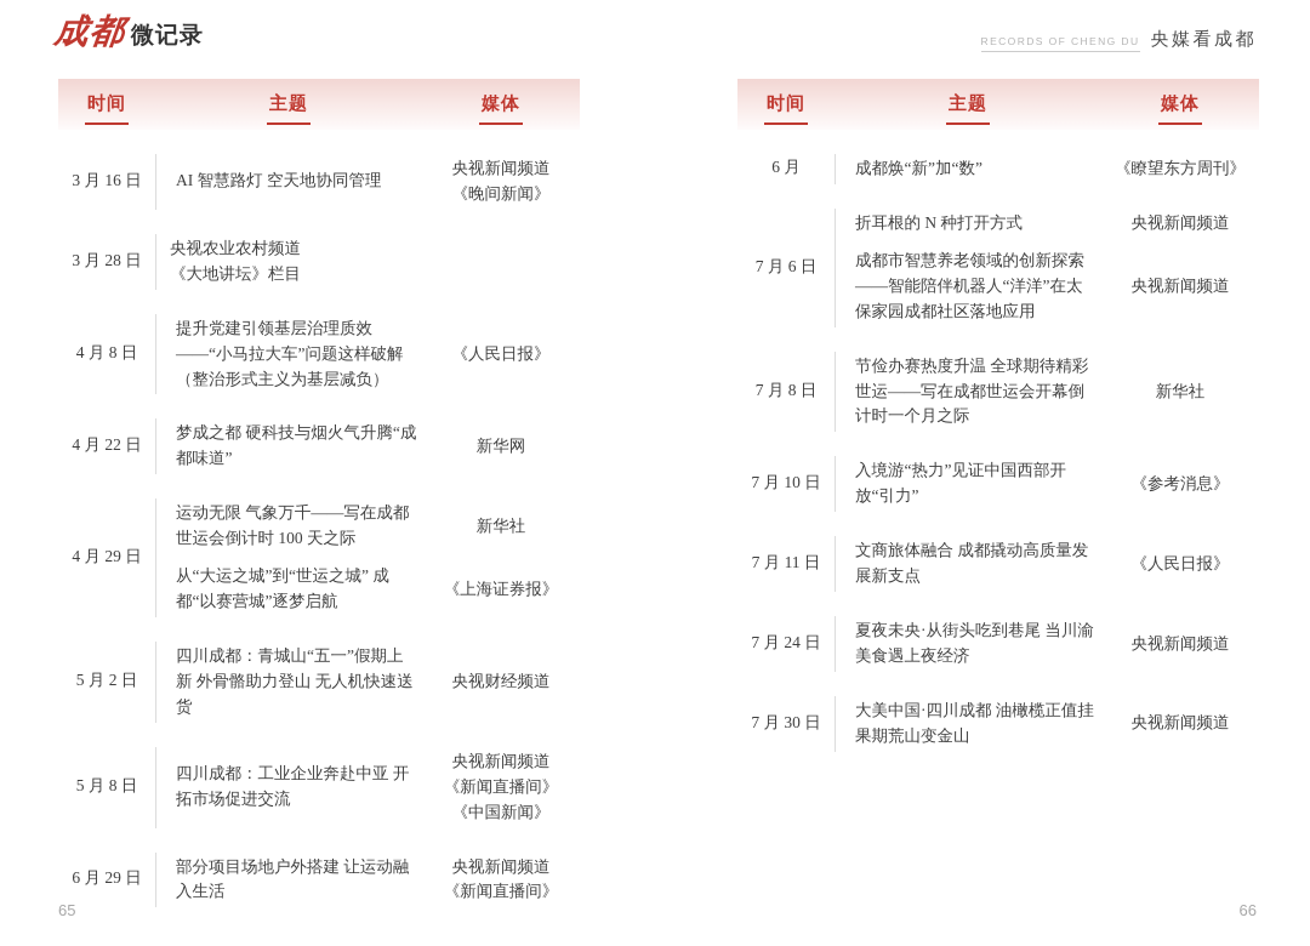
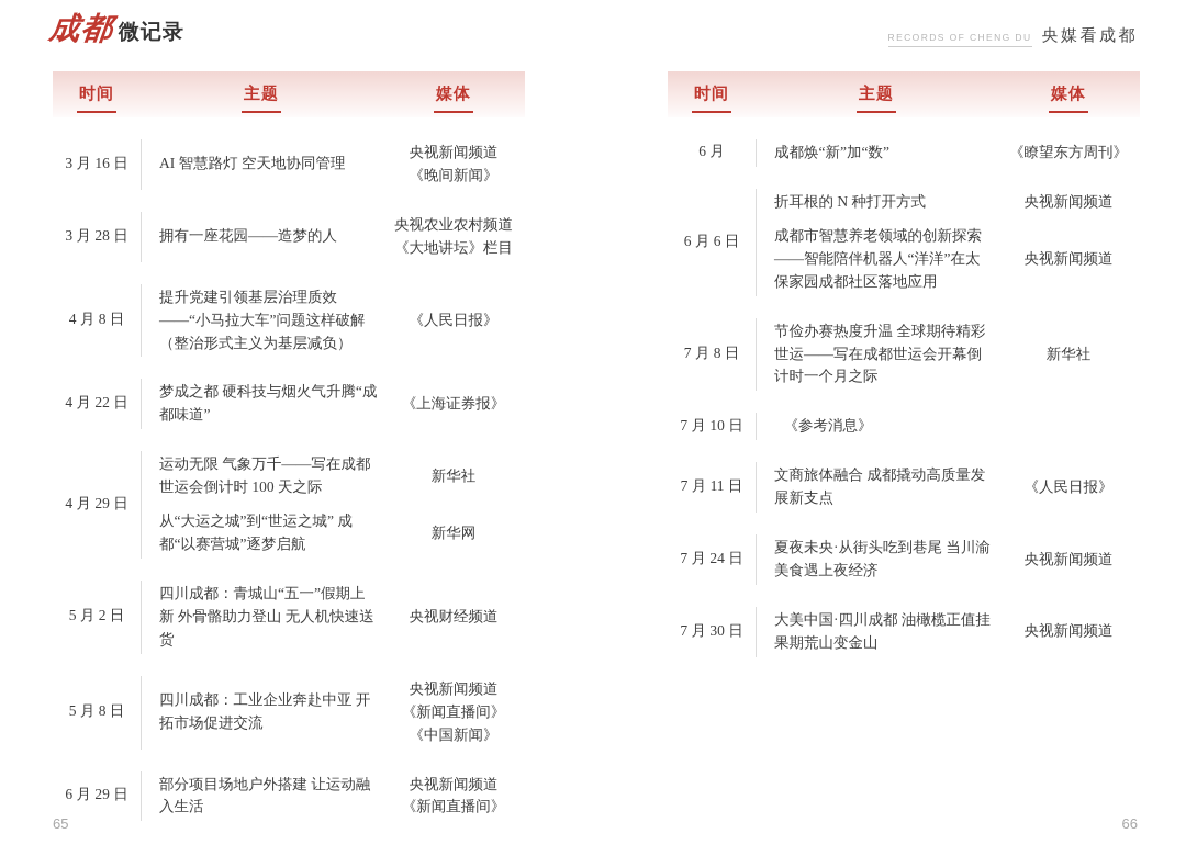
  微记录
  RECORDS OF CHENG DU
  央媒看成都
  时间
  主题
  媒体
  3 月 16 日
  AI 智慧路灯 空天地协同管理
  央视新闻频道
  《晚间新闻》
  3 月 28 日
+ 拥有一座花园——造梦的人
  央视农业农村频道
  《大地讲坛》栏目
  4 月 8 日
  提升党建引领基层治理质效——“小马拉大车”问题这样破解（整治形式主义为基层减负）
  《人民日报》
  4 月 22 日
  梦成之都 硬科技与烟火气升腾“成都味道”
- 新华网
+ 《上海证券报》
  4 月 29 日
  运动无限 气象万千——写在成都世运会倒计时 100 天之际
  新华社
  从“大运之城”到“世运之城” 成都“以赛营城”逐梦启航
- 《上海证券报》
+ 新华网
  5 月 2 日
  四川成都：青城山“五一”假期上新 外骨骼助力登山 无人机快速送货
  央视财经频道
  5 月 8 日
  四川成都：工业企业奔赴中亚 开拓市场促进交流
  央视新闻频道
  《新闻直播间》
  《中国新闻》
  6 月 29 日
  部分项目场地户外搭建 让运动融入生活
  央视新闻频道
  《新闻直播间》
  时间
  主题
  媒体
  6 月
  成都焕“新”加“数”
  《瞭望东方周刊》
- 7 月 6 日
+ 6 月 6 日
  折耳根的 N 种打开方式
  央视新闻频道
  成都市智慧养老领域的创新探索——智能陪伴机器人“洋洋”在太保家园成都社区落地应用
  央视新闻频道
  7 月 8 日
  节俭办赛热度升温 全球期待精彩世运——写在成都世运会开幕倒计时一个月之际
  新华社
  7 月 10 日
- 入境游“热力”见证中国西部开放“引力”
  《参考消息》
  7 月 11 日
  文商旅体融合 成都撬动高质量发展新支点
  《人民日报》
  7 月 24 日
  夏夜未央·从街头吃到巷尾 当川渝美食遇上夜经济
  央视新闻频道
  7 月 30 日
  大美中国·四川成都 油橄榄正值挂果期荒山变金山
  央视新闻频道
  65
  66
